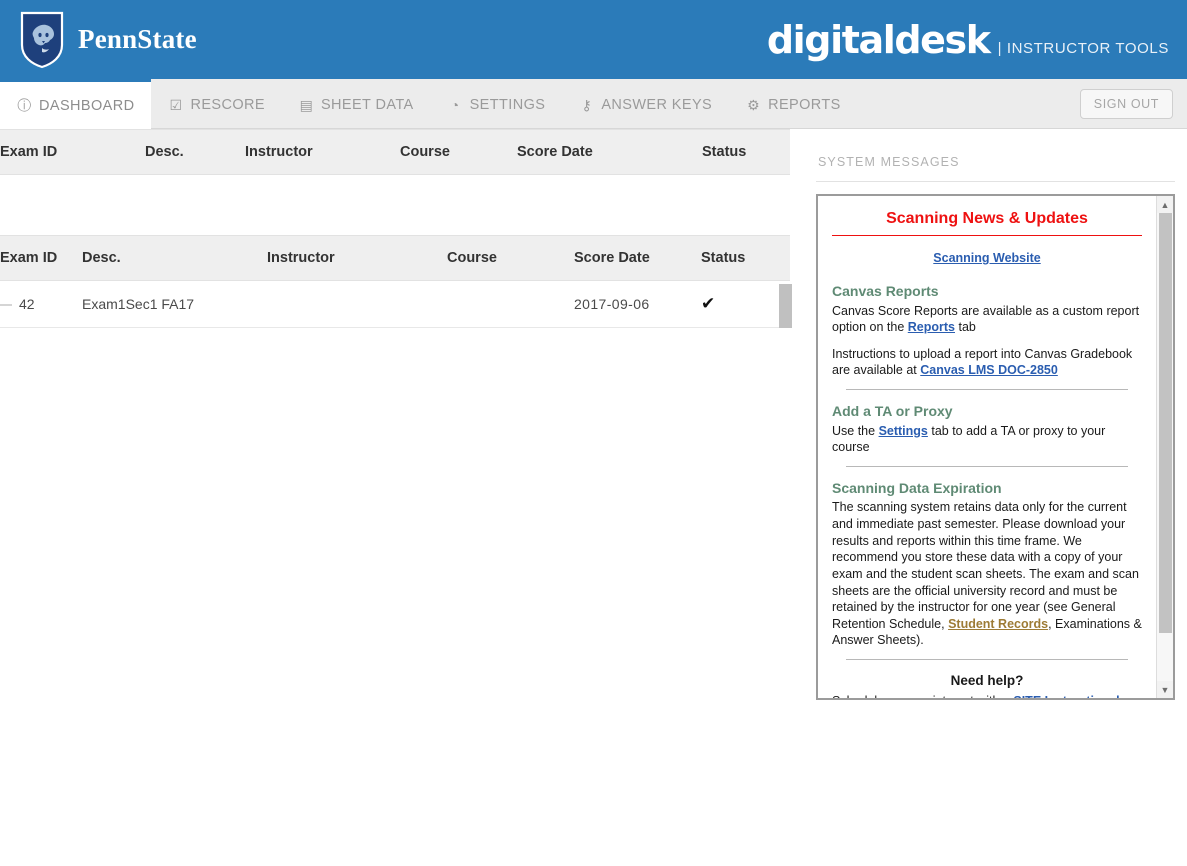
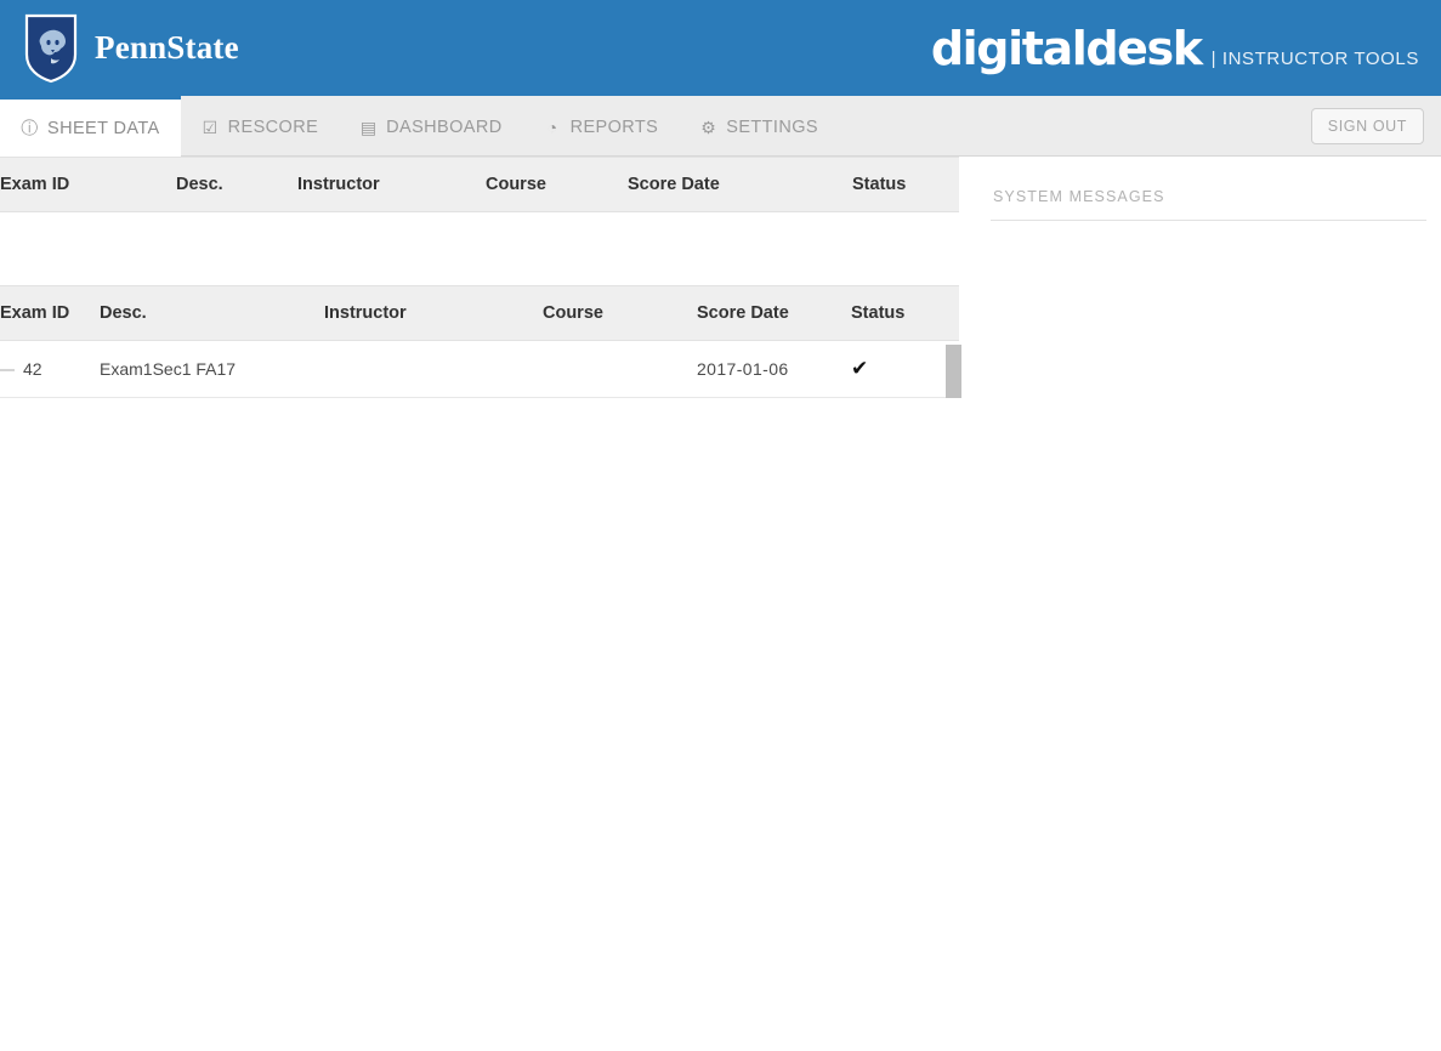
  PennState
  digitaldesk
  | INSTRUCTOR TOOLS
  ⓘ
- DASHBOARD
+ SHEET DATA
  ☑
  RESCORE
  ▤
- SHEET DATA
+ DASHBOARD
  ◔
- SETTINGS
+ REPORTS
- ⚷
- ANSWER KEYS
  ⚙
- REPORTS
+ SETTINGS
  SIGN OUT
  Exam ID	Desc.	Instructor	Course	Score Date	Status
  Exam ID	Desc.	Instructor	Course	Score Date	Status
- 42	Exam1Sec1 FA17			2017-09-06	✔
+ 42	Exam1Sec1 FA17			2017-01-06	✔
  SYSTEM MESSAGES
- Scanning News & Updates
- Scanning Website
- Canvas Reports
- Canvas Score Reports are available as a custom report option on the Reports tab
- Instructions to upload a report into Canvas Gradebook are available at Canvas LMS DOC-2850
- Add a TA or Proxy
- Use the Settings tab to add a TA or proxy to your course
- Scanning Data Expiration
- The scanning system retains data only for the current and immediate past semester. Please download your results and reports within this time frame. We recommend you store these data with a copy of your exam and the student scan sheets. The exam and scan sheets are the official university record and must be retained by the instructor for one year (see General Retention Schedule, Student Records, Examinations & Answer Sheets).
- Need help?
- ▲
- ▼
